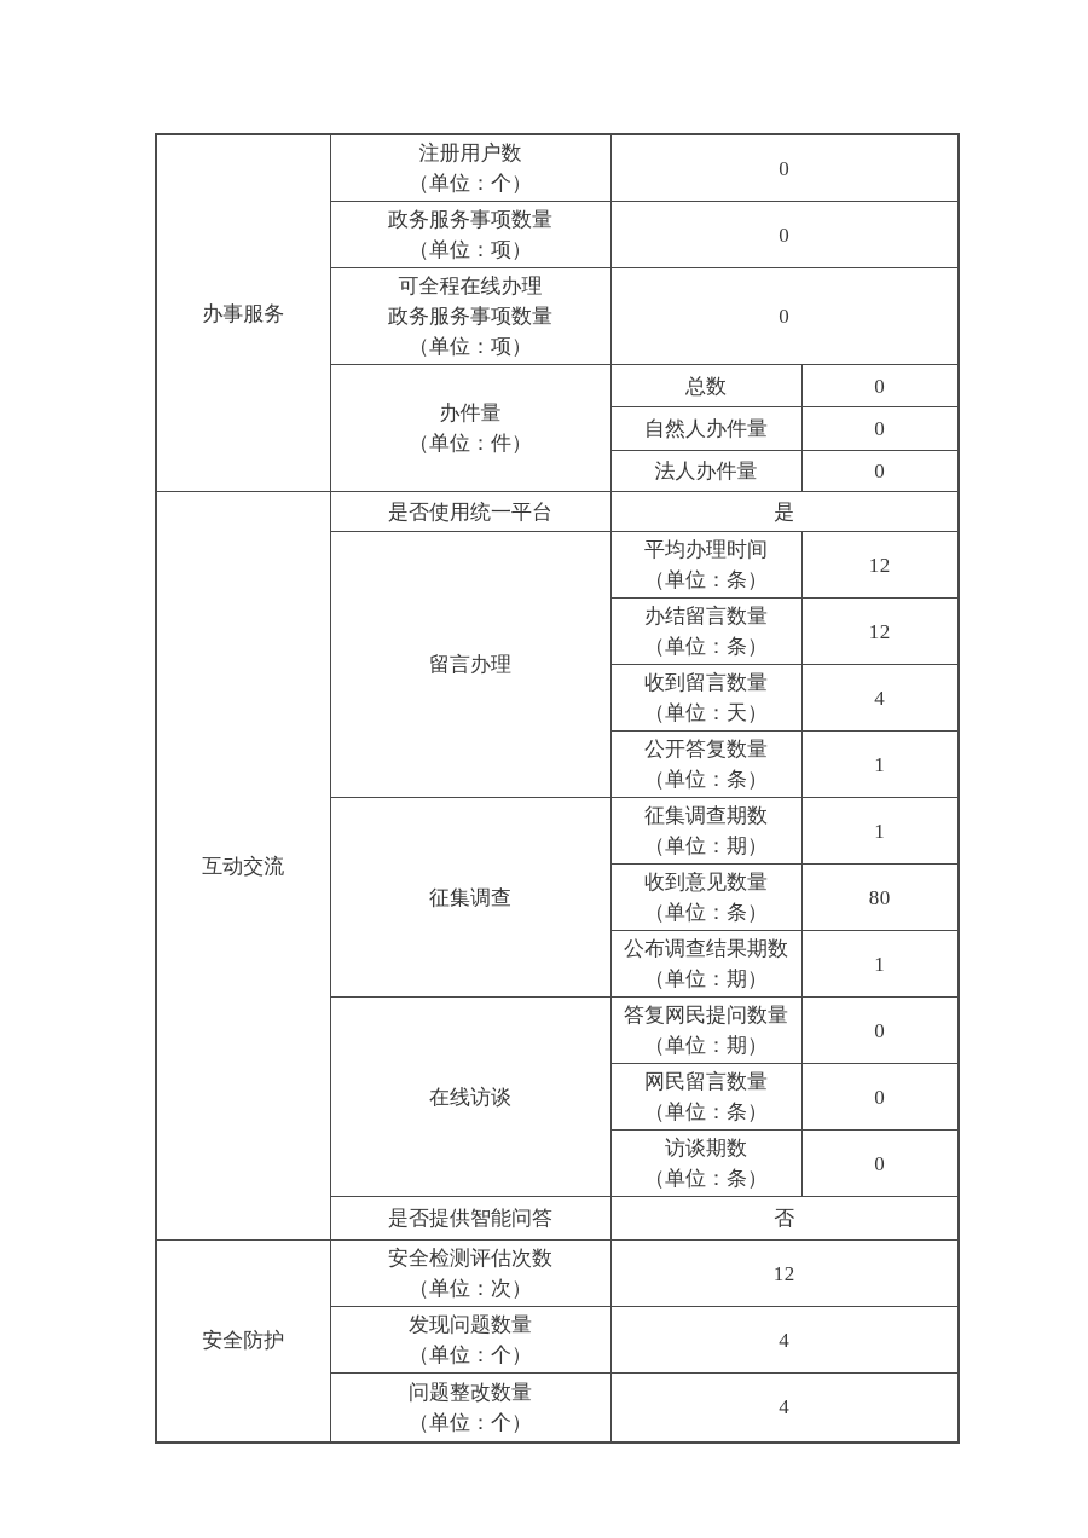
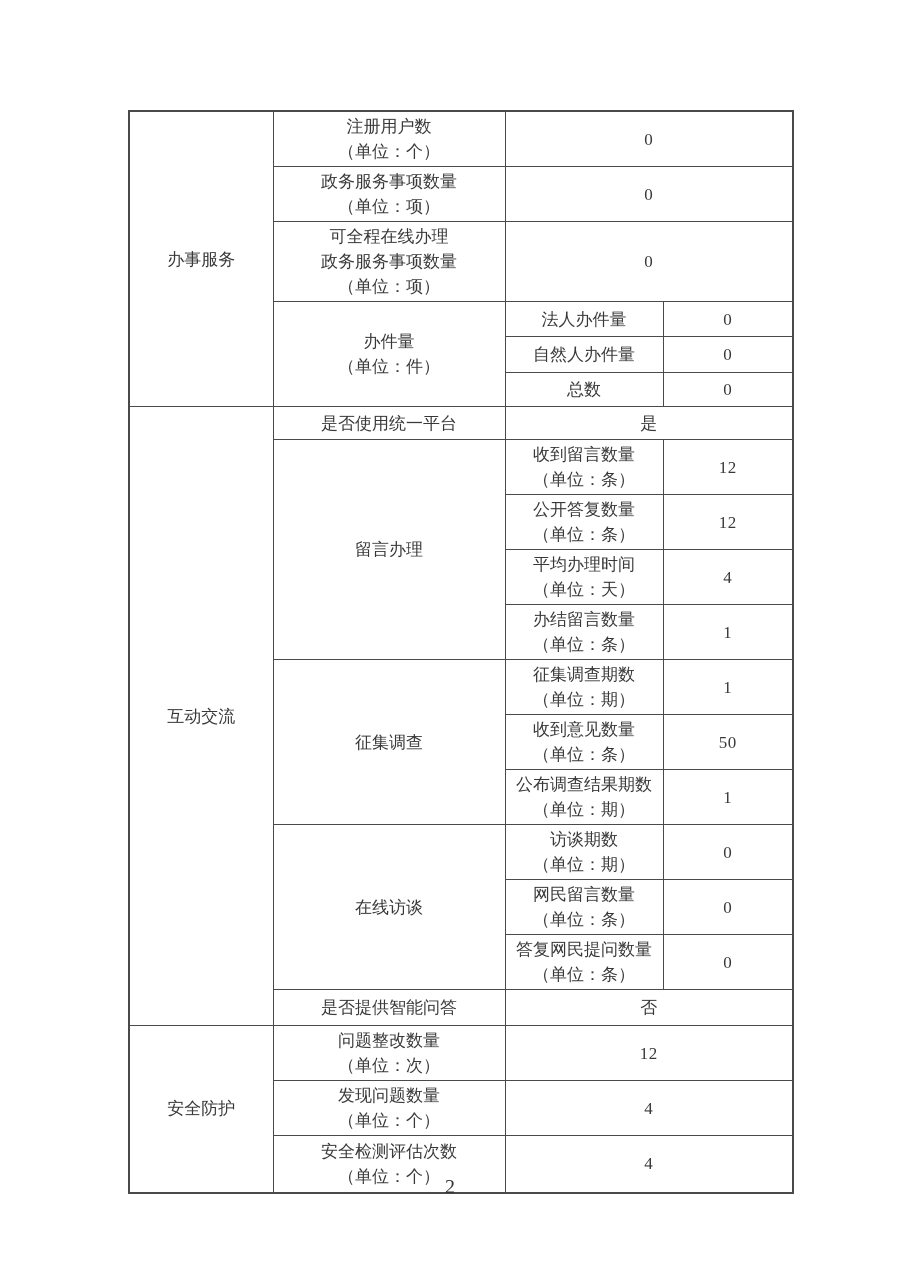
  办事服务	注册用户数 （单位：个）	0
  政务服务事项数量 （单位：项）	0
  可全程在线办理 政务服务事项数量 （单位：项）	0
- 办件量 （单位：件）	总数	0
+ 办件量 （单位：件）	法人办件量	0
  自然人办件量	0
- 法人办件量	0
+ 总数	0
  互动交流	是否使用统一平台	是
- 留言办理	平均办理时间 （单位：条）	12
+ 留言办理	收到留言数量 （单位：条）	12
- 办结留言数量 （单位：条）	12
+ 公开答复数量 （单位：条）	12
- 收到留言数量 （单位：天）	4
+ 平均办理时间 （单位：天）	4
- 公开答复数量 （单位：条）	1
+ 办结留言数量 （单位：条）	1
  征集调查	征集调查期数 （单位：期）	1
- 收到意见数量 （单位：条）	80
+ 收到意见数量 （单位：条）	50
  公布调查结果期数 （单位：期）	1
- 在线访谈	答复网民提问数量 （单位：期）	0
+ 在线访谈	访谈期数 （单位：期）	0
  网民留言数量 （单位：条）	0
- 访谈期数 （单位：条）	0
+ 答复网民提问数量 （单位：条）	0
  是否提供智能问答	否
- 安全防护	安全检测评估次数 （单位：次）	12
+ 安全防护	问题整改数量 （单位：次）	12
  发现问题数量 （单位：个）	4
- 问题整改数量 （单位：个）	4
+ 安全检测评估次数 （单位：个）	4
+ 2
